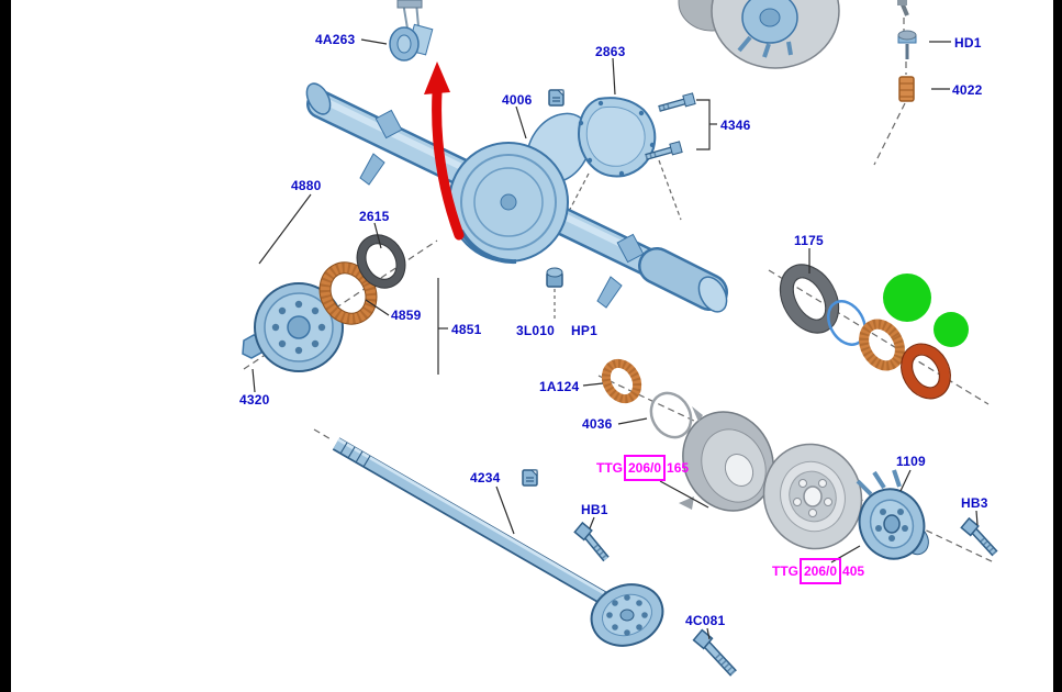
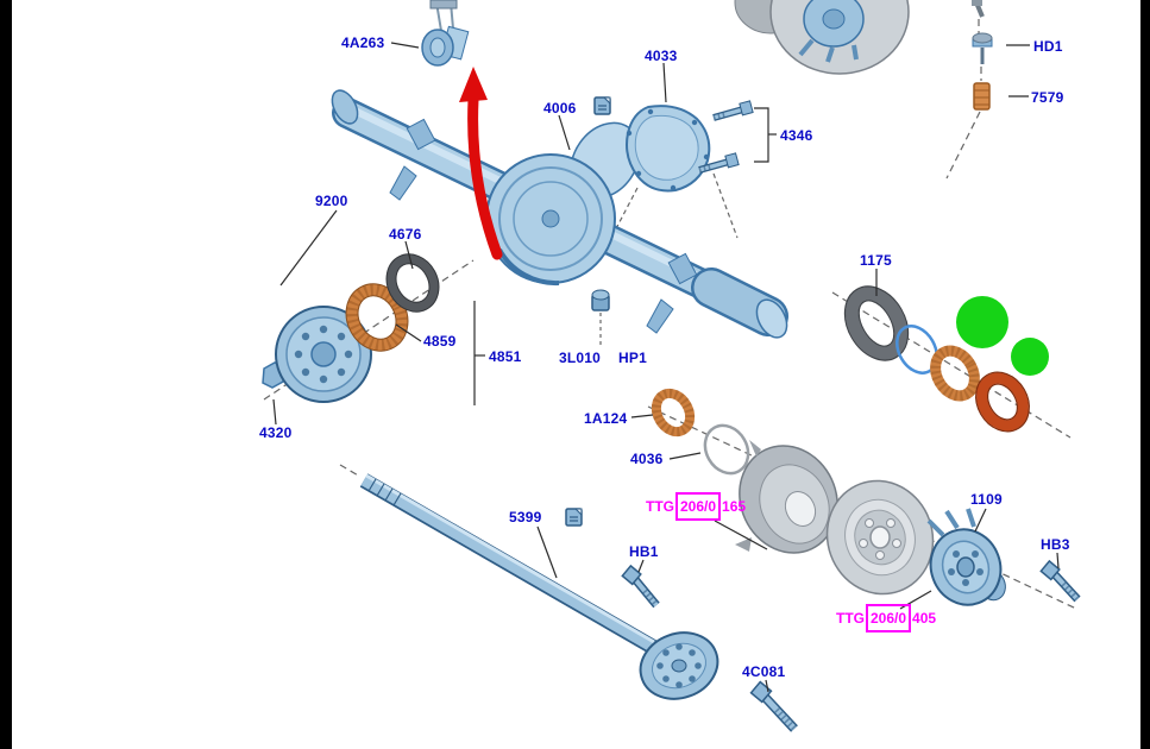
  4A263
- 2863
+ 4033
  4006
  4346
  HD1
- 4022
+ 7579
- 4880
+ 9200
- 2615
+ 4676
  4859
  4851
  3L010
  HP1
  1175
  4320
  1A124
  4036
- 4234
+ 5399
  HB1
  1109
  HB3
  4C081
  TTG
  206/0
  165
  TTG
  206/0
  405
